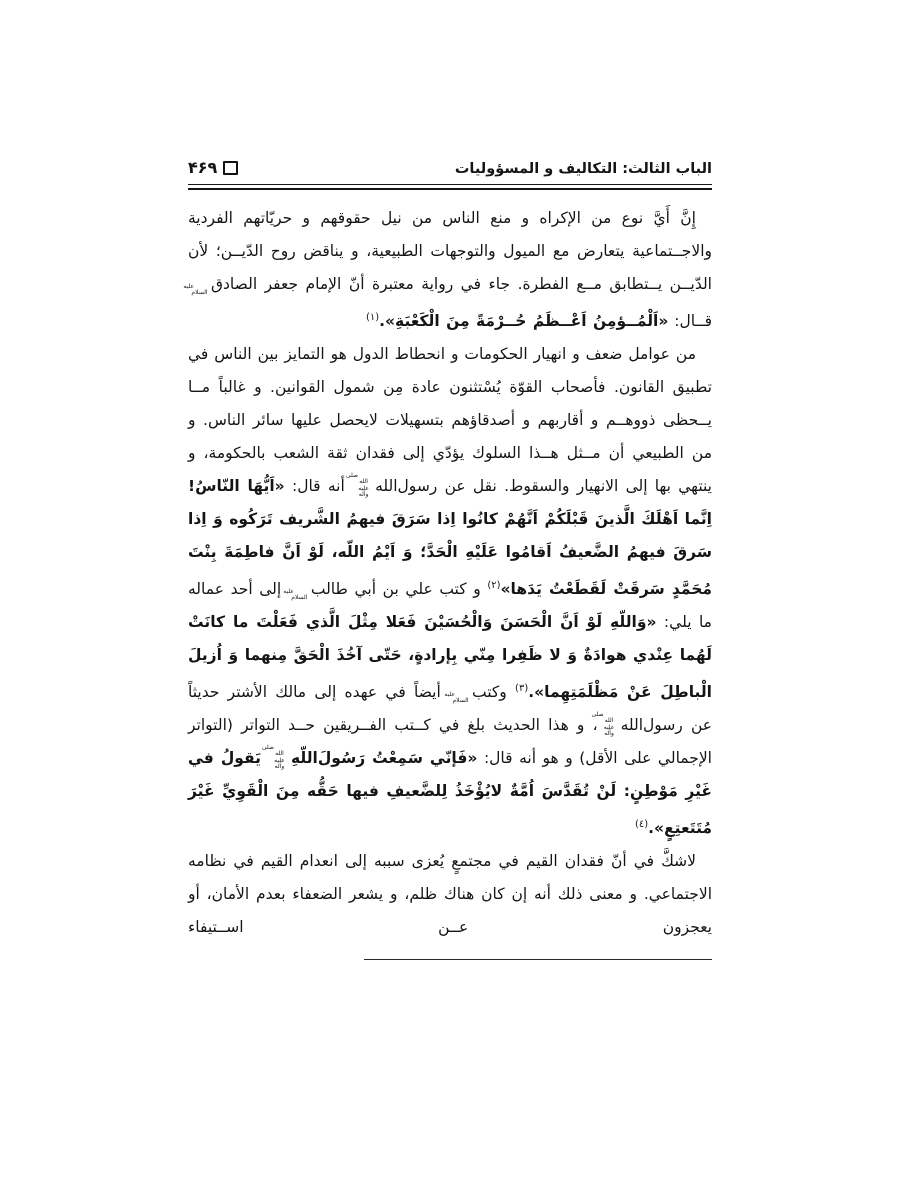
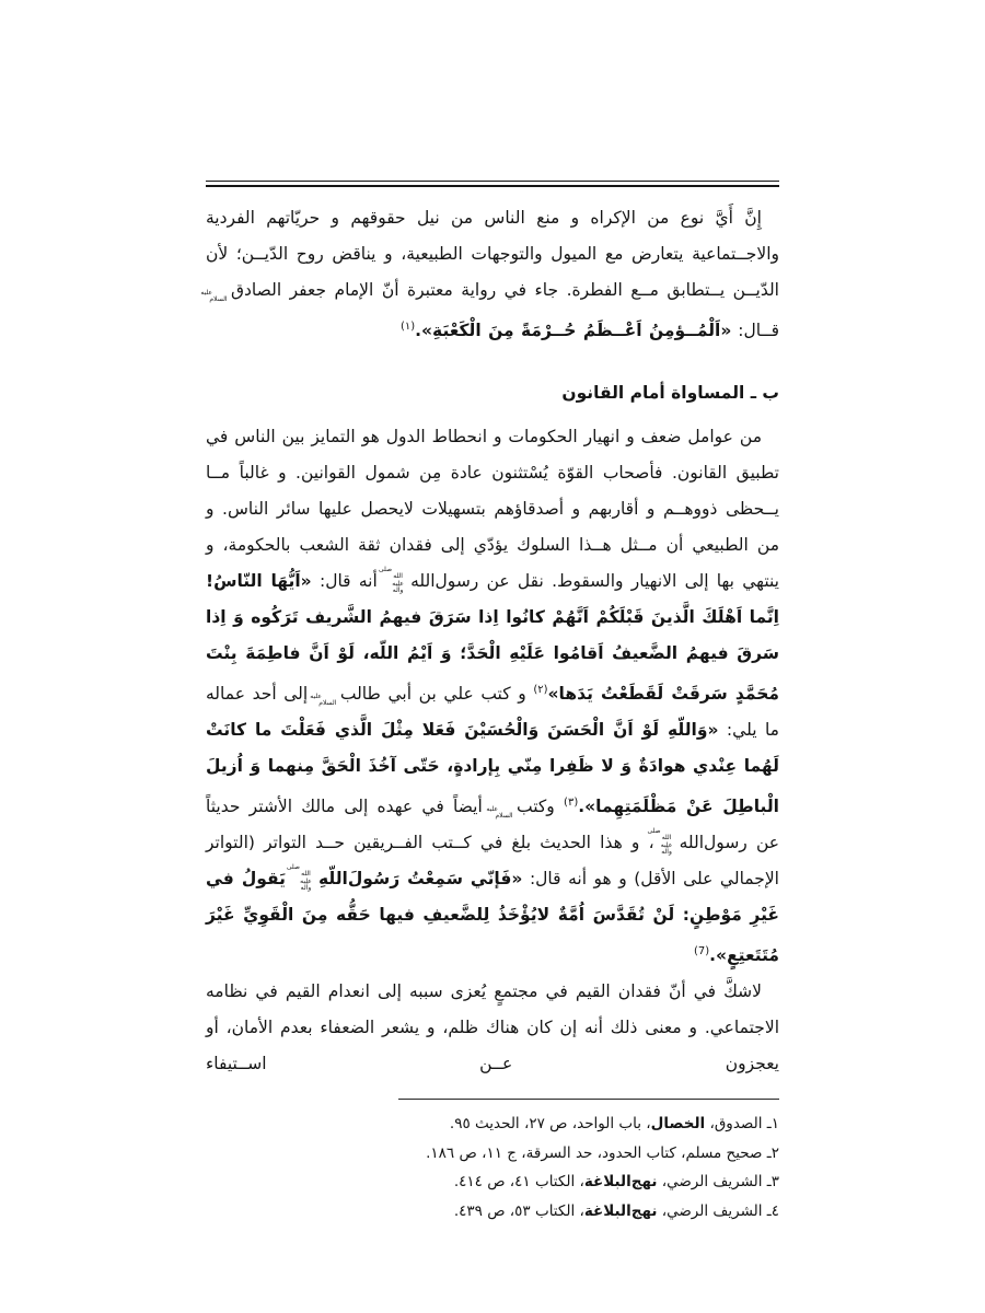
- الباب الثالث: التكاليف و المسؤوليات
- ۴۶۹
  إِنَّ أَيَّ نوع من الإكراه و منع الناس من نيل حقوقهم و حريّاتهم الفردية والاجــتماعية يتعارض مع الميول والتوجهات الطبيعية، و يناقض روح الدّيــن؛ لأن الدّيــن يــتطابق مــع الفطرة. جاء في رواية معتبرة أنّ الإمام جعفر الصادق قــال: «اَلْمُــؤمِنُ اَعْــظَمُ حُــرْمَةً مِنَ الْكَعْبَةِ».(١)
+ ب ـ المساواة أمام القانون
- من عوامل ضعف و انهيار الحكومات و انحطاط الدول هو التمايز بين الناس في تطبيق القانون. فأصحاب القوّة يُسْتثنون عادة مِن شمول القوانين. و غالباً مــا يــحظى ذووهــم و أقاربهم و أصدقاؤهم بتسهيلات لايحصل عليها سائر الناس. و من الطبيعي أن مــثل هــذا السلوك يؤدّي إلى فقدان ثقة الشعب بالحكومة، و ينتهي بها إلى الانهيار والسقوط. نقل عن رسول‌الله أنه قال: «اَيُّهَا النّاسُ! اِنَّما اَهْلَكَ الَّذينَ قَبْلَكُمْ اَنَّهُمْ كانُوا اِذا سَرَقَ فيهمُ الشَّريف تَرَكُوه وَ اِذا سَرقَ فيهمُ الضَّعيفُ اَقامُوا عَلَيْهِ الْحَدَّ؛ وَ اَيْمُ اللّه، لَوْ اَنَّ فاطِمَةَ بِنْتَ مُحَمَّدٍ سَرقَتْ لَقَطَعْتُ يَدَها»(٢) و كتب علي بن أبي طالب إلى أحد عماله ما يلي: «وَاللّهِ لَوْ اَنَّ الْحَسَنَ وَالْحُسَيْنَ فَعَلا مِثْلَ الَّذي فَعَلْتَ ما كانَتْ لَهُما عِنْدي هوادَةٌ وَ لا ظَفِرا مِنّي بِإرادةٍ، حَتّى آخُذَ الْحَقَّ مِنهما وَ اُزيلَ الْباطِلَ عَنْ مَظْلَمَتِهِما».(٣) وكتب أيضاً في عهده إلى مالك الأشتر حديثاً عن رسول‌الله، و هذا الحديث بلغ في كــتب الفــريقين حــد التواتر (التواتر الإجمالي على الأقل) و هو أنه قال: «فَإنّي سَمِعْتُ رَسُولَ‌اللّهِ يَقولُ في غَيْرِ مَوْطِنٍ: لَنْ تُقَدَّسَ اُمَّةٌ لايُؤْخَذُ لِلضَّعيفِ فيها حَقُّه مِنَ الْقَوِيِّ غَيْرَ مُتَتَعتِعٍ».(٤)
+ من عوامل ضعف و انهيار الحكومات و انحطاط الدول هو التمايز بين الناس في تطبيق القانون. فأصحاب القوّة يُسْتثنون عادة مِن شمول القوانين. و غالباً مــا يــحظى ذووهــم و أقاربهم و أصدقاؤهم بتسهيلات لايحصل عليها سائر الناس. و من الطبيعي أن مــثل هــذا السلوك يؤدّي إلى فقدان ثقة الشعب بالحكومة، و ينتهي بها إلى الانهيار والسقوط. نقل عن رسول‌الله أنه قال: «اَيُّهَا النّاسُ! اِنَّما اَهْلَكَ الَّذينَ قَبْلَكُمْ اَنَّهُمْ كانُوا اِذا سَرَقَ فيهمُ الشَّريف تَرَكُوه وَ اِذا سَرقَ فيهمُ الضَّعيفُ اَقامُوا عَلَيْهِ الْحَدَّ؛ وَ اَيْمُ اللّه، لَوْ اَنَّ فاطِمَةَ بِنْتَ مُحَمَّدٍ سَرقَتْ لَقَطَعْتُ يَدَها»(٢) و كتب علي بن أبي طالب إلى أحد عماله ما يلي: «وَاللّهِ لَوْ اَنَّ الْحَسَنَ وَالْحُسَيْنَ فَعَلا مِثْلَ الَّذي فَعَلْتَ ما كانَتْ لَهُما عِنْدي هوادَةٌ وَ لا ظَفِرا مِنّي بِإرادةٍ، حَتّى آخُذَ الْحَقَّ مِنهما وَ اُزيلَ الْباطِلَ عَنْ مَظْلَمَتِهِما».(٣) وكتب أيضاً في عهده إلى مالك الأشتر حديثاً عن رسول‌الله، و هذا الحديث بلغ في كــتب الفــريقين حــد التواتر (التواتر الإجمالي على الأقل) و هو أنه قال: «فَإنّي سَمِعْتُ رَسُولَ‌اللّهِ يَقولُ في غَيْرِ مَوْطِنٍ: لَنْ تُقَدَّسَ اُمَّةٌ لايُؤْخَذُ لِلضَّعيفِ فيها حَقُّه مِنَ الْقَوِيِّ غَيْرَ مُتَتَعتِعٍ».(7)
  لاشكَّ في أنّ فقدان القيم في مجتمعٍ يُعزى سببه إلى انعدام القيم في نظامه الاجتماعي. و معنى ذلك أنه إن كان هناك ظلم، و يشعر الضعفاء بعدم الأمان، أو يعجزون عــن اســتيفاء
+ ١ـ الصدوق، الخصال، باب الواحد، ص ٢٧، الحديث ٩٥.
+ ٢ـ صحيح مسلم، كتاب الحدود، حد السرقة، ج ١١، ص ١٨٦.
+ ٣ـ الشريف الرضي، نهج‌البلاغة، الكتاب ٤١، ص ٤١٤.
+ ٤ـ الشريف الرضي، نهج‌البلاغة، الكتاب ٥٣، ص ٤٣٩.
